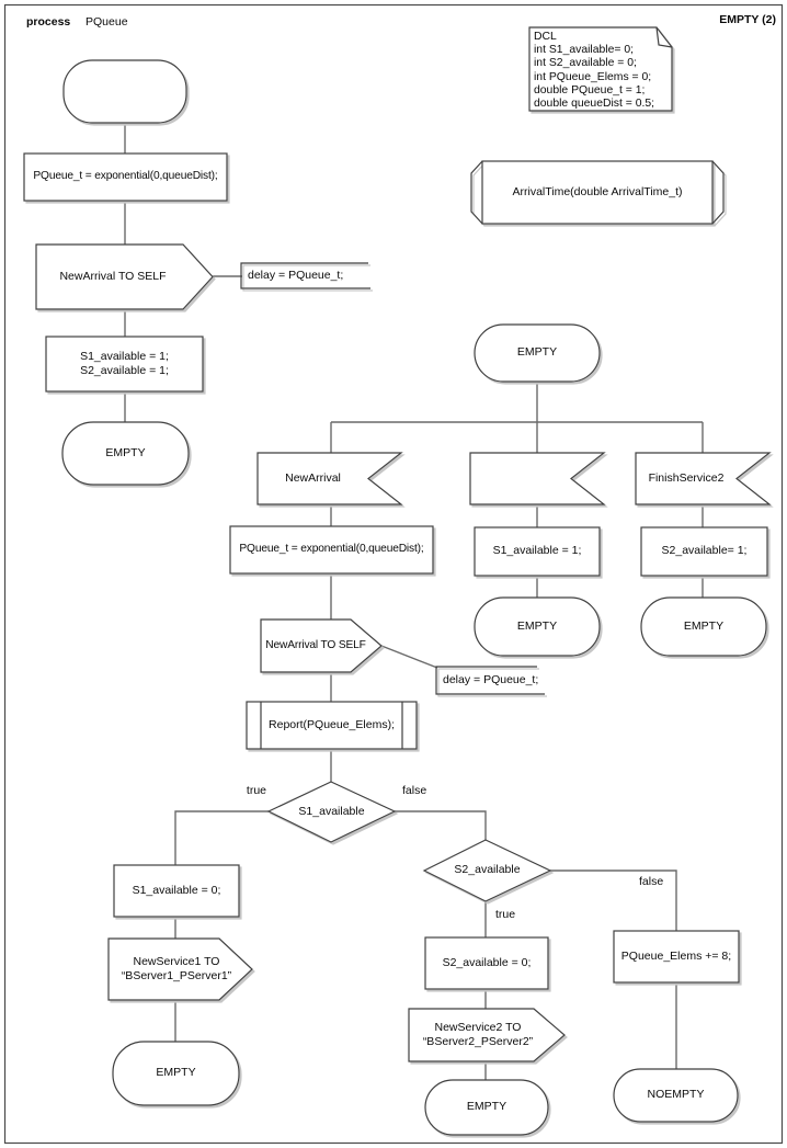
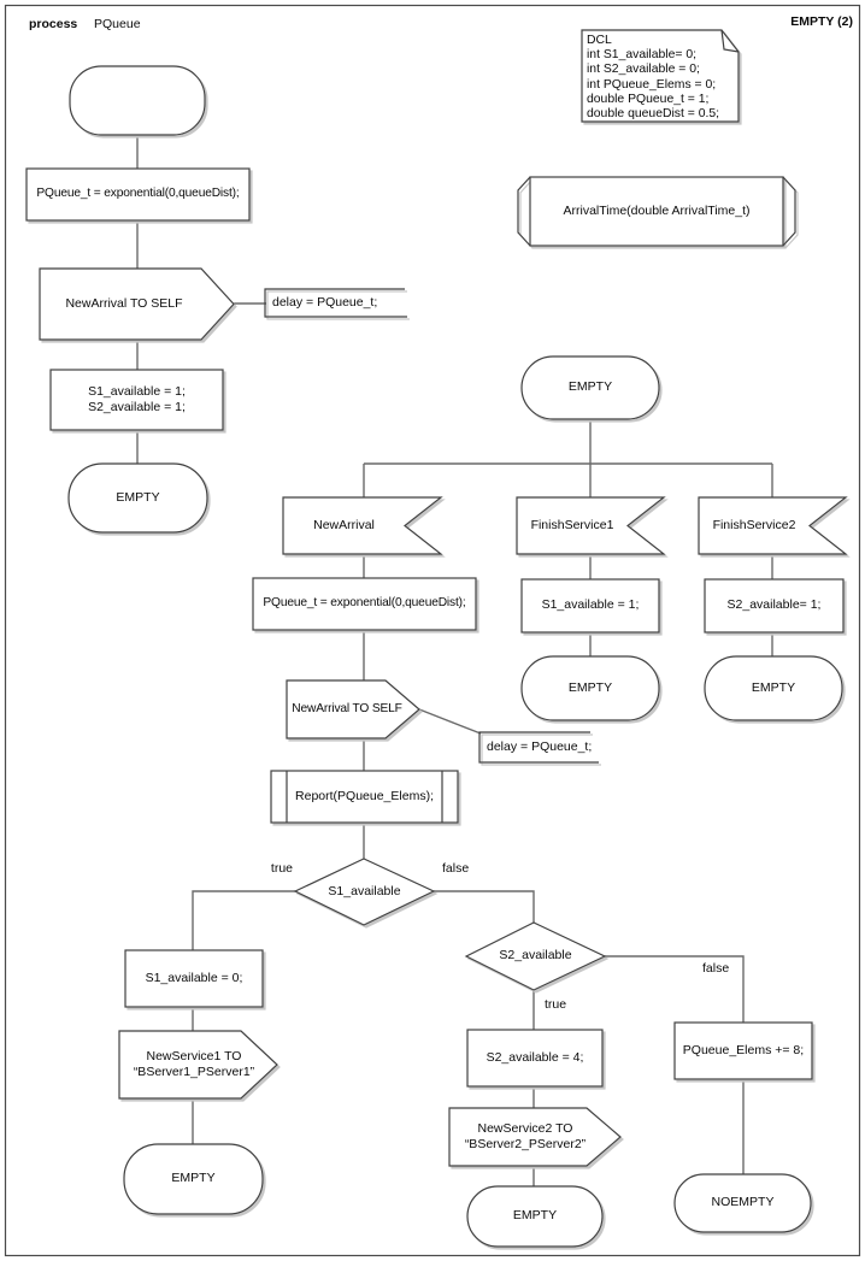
  process
  PQueue
  EMPTY (2)
  DCL
  int S1_available= 0;
  int S2_available = 0;
  int PQueue_Elems = 0;
  double PQueue_t = 1;
  double queueDist = 0.5;
  ArrivalTime(double ArrivalTime_t)
  PQueue_t = exponential(0,queueDist);
  NewArrival TO SELF
  delay = PQueue_t;
  S1_available = 1;
  S2_available = 1;
  EMPTY
  EMPTY
  NewArrival
+ FinishService1
  FinishService2
  PQueue_t = exponential(0,queueDist);
  NewArrival TO SELF
  delay = PQueue_t;
  Report(PQueue_Elems);
  S1_available
  true
  false
  S1_available = 0;
  NewService1 TO
  “BServer1_PServer1”
  EMPTY
  S2_available
  true
  false
- S2_available = 0;
+ S2_available = 4;
  NewService2 TO
  “BServer2_PServer2”
  EMPTY
  PQueue_Elems += 8;
  NOEMPTY
  S1_available = 1;
  EMPTY
  S2_available= 1;
  EMPTY
